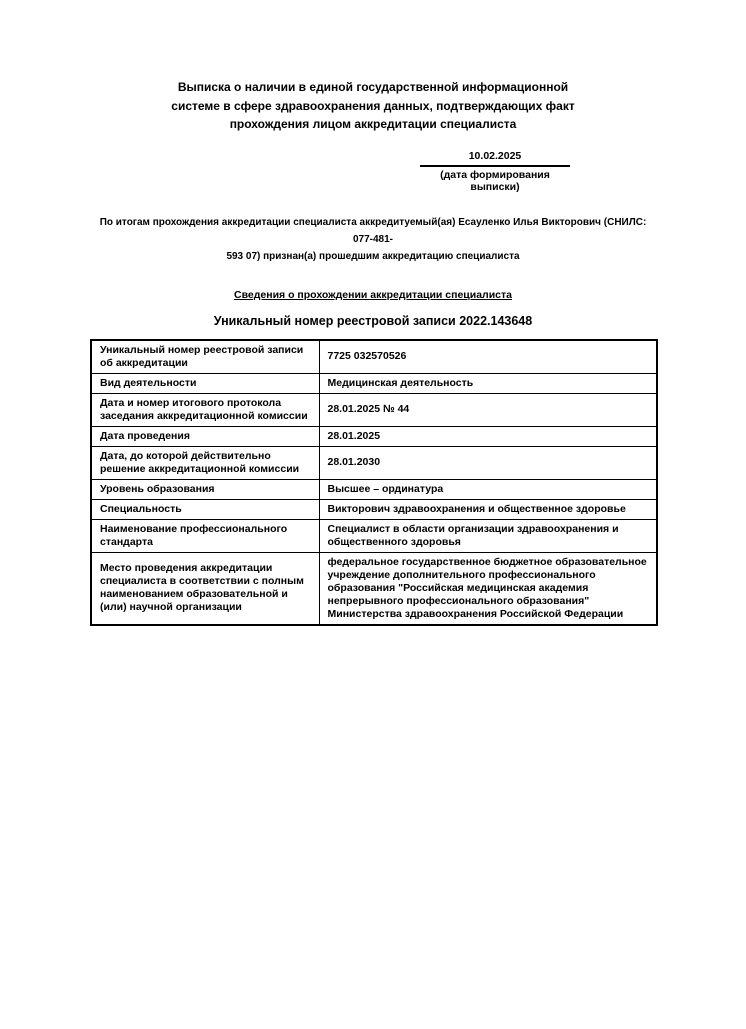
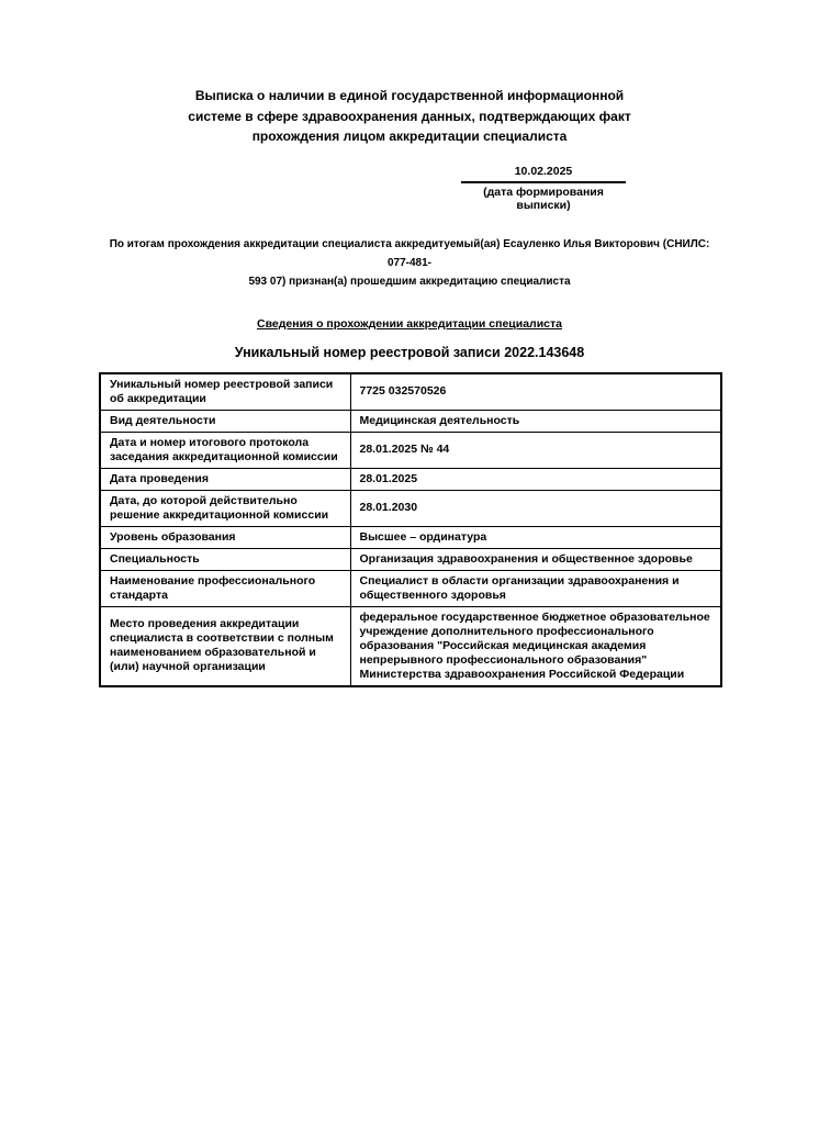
  Выписка о наличии в единой государственной информационной
  системе в сфере здравоохранения данных, подтверждающих факт
  прохождения лицом аккредитации специалиста
  10.02.2025
  (дата формирования выписки)
  По итогам прохождения аккредитации специалиста аккредитуемый(ая) Есауленко Илья Викторович (СНИЛС: 077-481-
  593 07) признан(а) прошедшим аккредитацию специалиста
  Сведения о прохождении аккредитации специалиста
  Уникальный номер реестровой записи 2022.143648
  Уникальный номер реестровой записи об аккредитации	7725 032570526
  Вид деятельности	Медицинская деятельность
  Дата и номер итогового протокола заседания аккредитационной комиссии	28.01.2025 № 44
  Дата проведения	28.01.2025
  Дата, до которой действительно решение аккредитационной комиссии	28.01.2030
  Уровень образования	Высшее – ординатура
- Специальность	Викторович здравоохранения и общественное здоровье
+ Специальность	Организация здравоохранения и общественное здоровье
  Наименование профессионального стандарта	Специалист в области организации здравоохранения и общественного здоровья
  Место проведения аккредитации специалиста в соответствии с полным наименованием образовательной и (или) научной организации	федеральное государственное бюджетное образовательное учреждение дополнительного профессионального образования "Российская медицинская академия непрерывного профессионального образования" Министерства здравоохранения Российской Федерации
